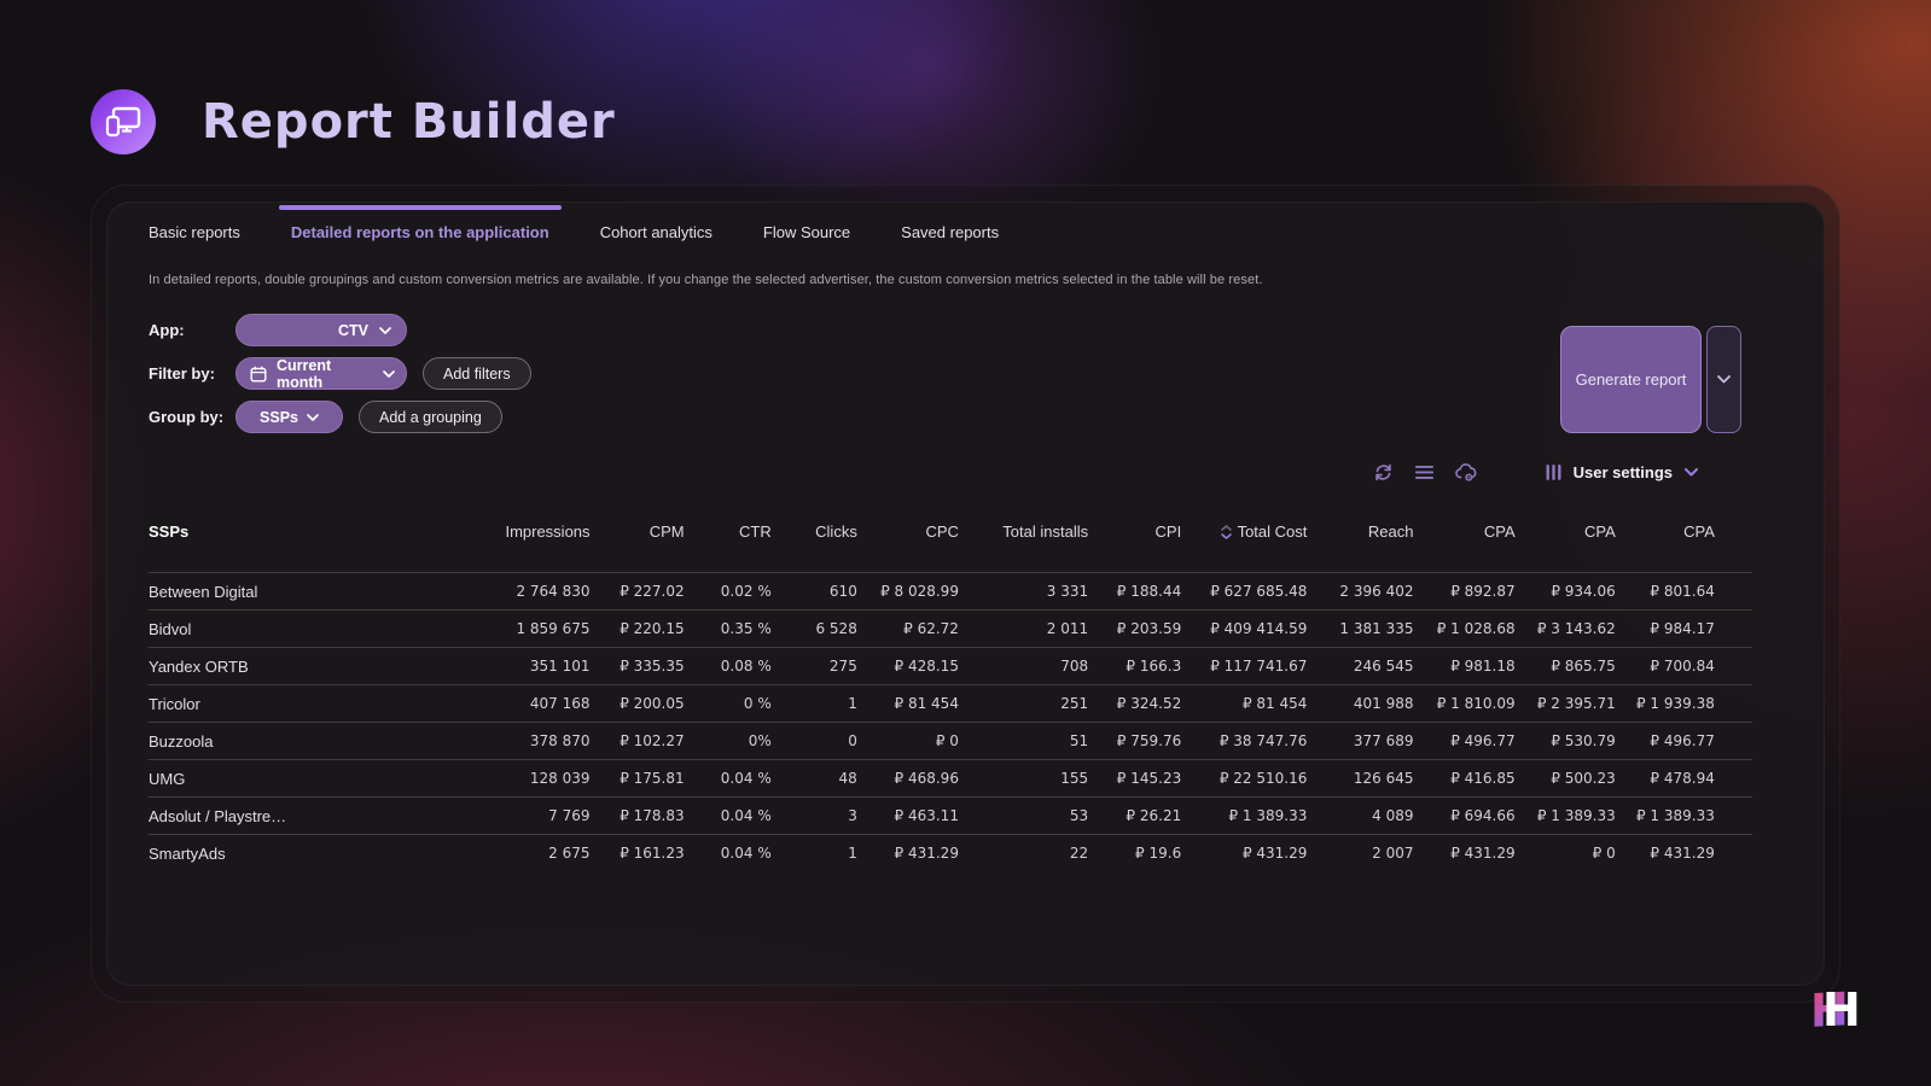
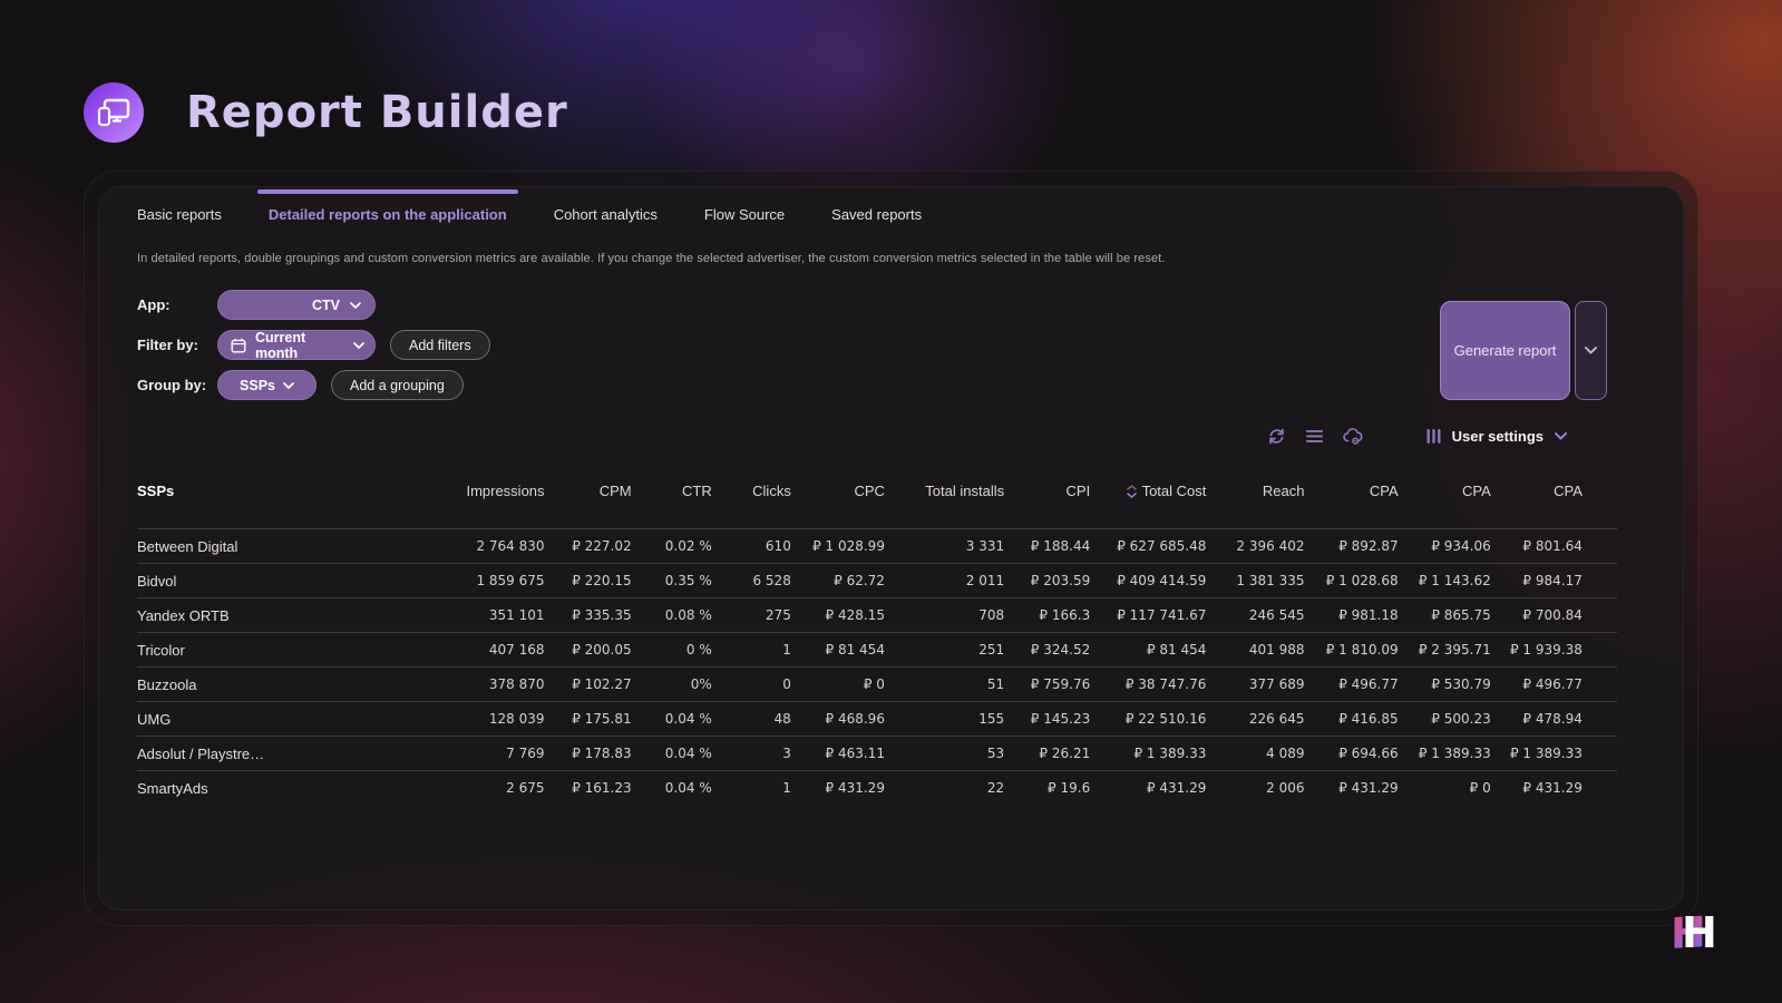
  Report Builder
  Basic reports
  Detailed reports on the application
  Cohort analytics
  Flow Source
  Saved reports
  In detailed reports, double groupings and custom conversion metrics are available. If you change the selected advertiser, the custom conversion metrics selected in the table will be reset.
  App:
  CTV
  Filter by:
  Current month
  Add filters
  Group by:
  SSPs
  Add a grouping
  Generate report
  User settings
  SSPs	Impressions	CPM	CTR	Clicks	CPC	Total installs	CPI	Total Cost	Reach	CPA	CPA	CPA
- Between Digital	2 764 830	₽ 227.02	0.02 %	610	₽ 8 028.99	3 331	₽ 188.44	₽ 627 685.48	2 396 402	₽ 892.87	₽ 934.06	₽ 801.64
+ Between Digital	2 764 830	₽ 227.02	0.02 %	610	₽ 1 028.99	3 331	₽ 188.44	₽ 627 685.48	2 396 402	₽ 892.87	₽ 934.06	₽ 801.64
- Bidvol	1 859 675	₽ 220.15	0.35 %	6 528	₽ 62.72	2 011	₽ 203.59	₽ 409 414.59	1 381 335	₽ 1 028.68	₽ 3 143.62	₽ 984.17
+ Bidvol	1 859 675	₽ 220.15	0.35 %	6 528	₽ 62.72	2 011	₽ 203.59	₽ 409 414.59	1 381 335	₽ 1 028.68	₽ 1 143.62	₽ 984.17
  Yandex ORTB	351 101	₽ 335.35	0.08 %	275	₽ 428.15	708	₽ 166.3	₽ 117 741.67	246 545	₽ 981.18	₽ 865.75	₽ 700.84
  Tricolor	407 168	₽ 200.05	0 %	1	₽ 81 454	251	₽ 324.52	₽ 81 454	401 988	₽ 1 810.09	₽ 2 395.71	₽ 1 939.38
  Buzzoola	378 870	₽ 102.27	0%	0	₽ 0	51	₽ 759.76	₽ 38 747.76	377 689	₽ 496.77	₽ 530.79	₽ 496.77
- UMG	128 039	₽ 175.81	0.04 %	48	₽ 468.96	155	₽ 145.23	₽ 22 510.16	126 645	₽ 416.85	₽ 500.23	₽ 478.94
+ UMG	128 039	₽ 175.81	0.04 %	48	₽ 468.96	155	₽ 145.23	₽ 22 510.16	226 645	₽ 416.85	₽ 500.23	₽ 478.94
  Adsolut / Playstre…	7 769	₽ 178.83	0.04 %	3	₽ 463.11	53	₽ 26.21	₽ 1 389.33	4 089	₽ 694.66	₽ 1 389.33	₽ 1 389.33
- SmartyAds	2 675	₽ 161.23	0.04 %	1	₽ 431.29	22	₽ 19.6	₽ 431.29	2 007	₽ 431.29	₽ 0	₽ 431.29
+ SmartyAds	2 675	₽ 161.23	0.04 %	1	₽ 431.29	22	₽ 19.6	₽ 431.29	2 006	₽ 431.29	₽ 0	₽ 431.29
  H
